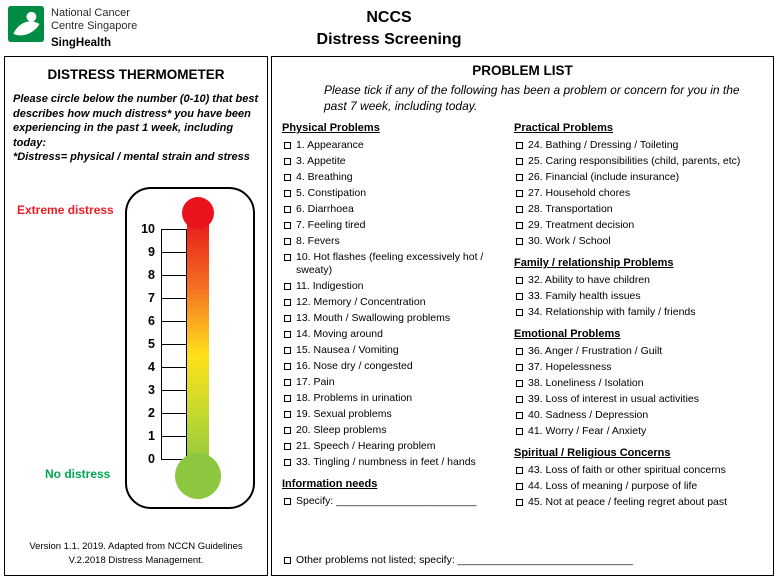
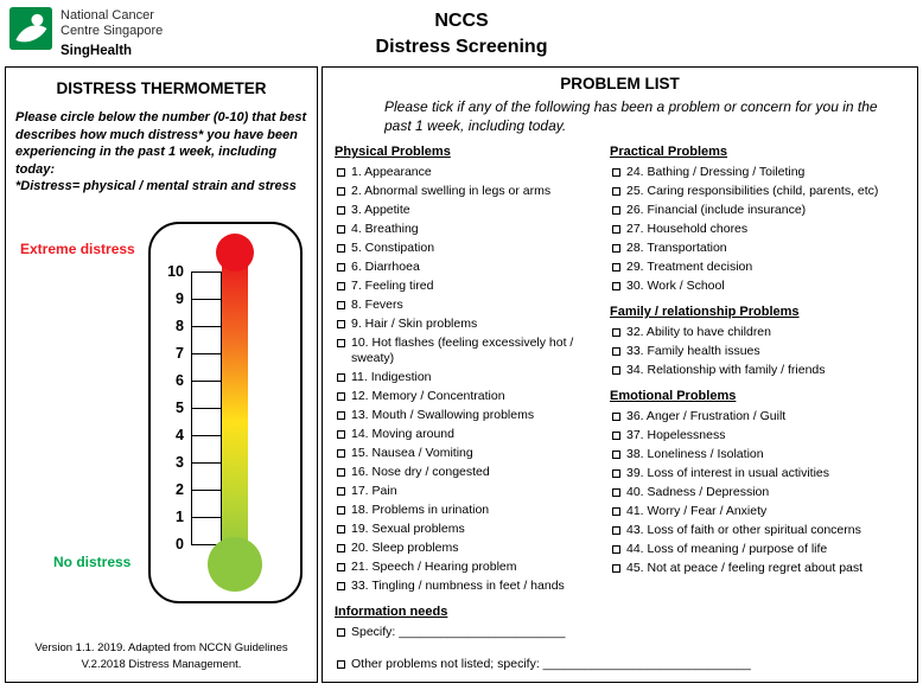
  National Cancer
  Centre Singapore
  SingHealth
  NCCS
  Distress Screening
  DISTRESS THERMOMETER
  Please circle below the number (0-10) that best describes how much distress* you have been experiencing in the past 1 week, including today:
  *Distress= physical / mental strain and stress
  Extreme distress
  No distress
  10
  9
  8
  7
  6
  5
  4
  3
  2
  1
  0
  Version 1.1. 2019. Adapted from NCCN Guidelines
  V.2.2018 Distress Management.
  PROBLEM LIST
- Please tick if any of the following has been a problem or concern for you in the past 7 week, including today.
+ Please tick if any of the following has been a problem or concern for you in the past 1 week, including today.
  Physical Problems
  1. Appearance
+ 2. Abnormal swelling in legs or arms
  3. Appetite
  4. Breathing
  5. Constipation
  6. Diarrhoea
  7. Feeling tired
  8. Fevers
+ 9. Hair / Skin problems
  10. Hot flashes (feeling excessively hot / sweaty)
  11. Indigestion
  12. Memory / Concentration
  13. Mouth / Swallowing problems
  14. Moving around
  15. Nausea / Vomiting
  16. Nose dry / congested
  17. Pain
  18. Problems in urination
  19. Sexual problems
  20. Sleep problems
  21. Speech / Hearing problem
  33. Tingling / numbness in feet / hands
  Information needs
  Specify: ________________________
  Practical Problems
  24. Bathing / Dressing / Toileting
  25. Caring responsibilities (child, parents, etc)
  26. Financial (include insurance)
  27. Household chores
  28. Transportation
  29. Treatment decision
  30. Work / School
  Family / relationship Problems
  32. Ability to have children
  33. Family health issues
  34. Relationship with family / friends
  Emotional Problems
  36. Anger / Frustration / Guilt
  37. Hopelessness
  38. Loneliness / Isolation
  39. Loss of interest in usual activities
  40. Sadness / Depression
  41. Worry / Fear / Anxiety
- Spiritual / Religious Concerns
  43. Loss of faith or other spiritual concerns
  44. Loss of meaning / purpose of life
  45. Not at peace / feeling regret about past
  Other problems not listed; specify: ______________________________
